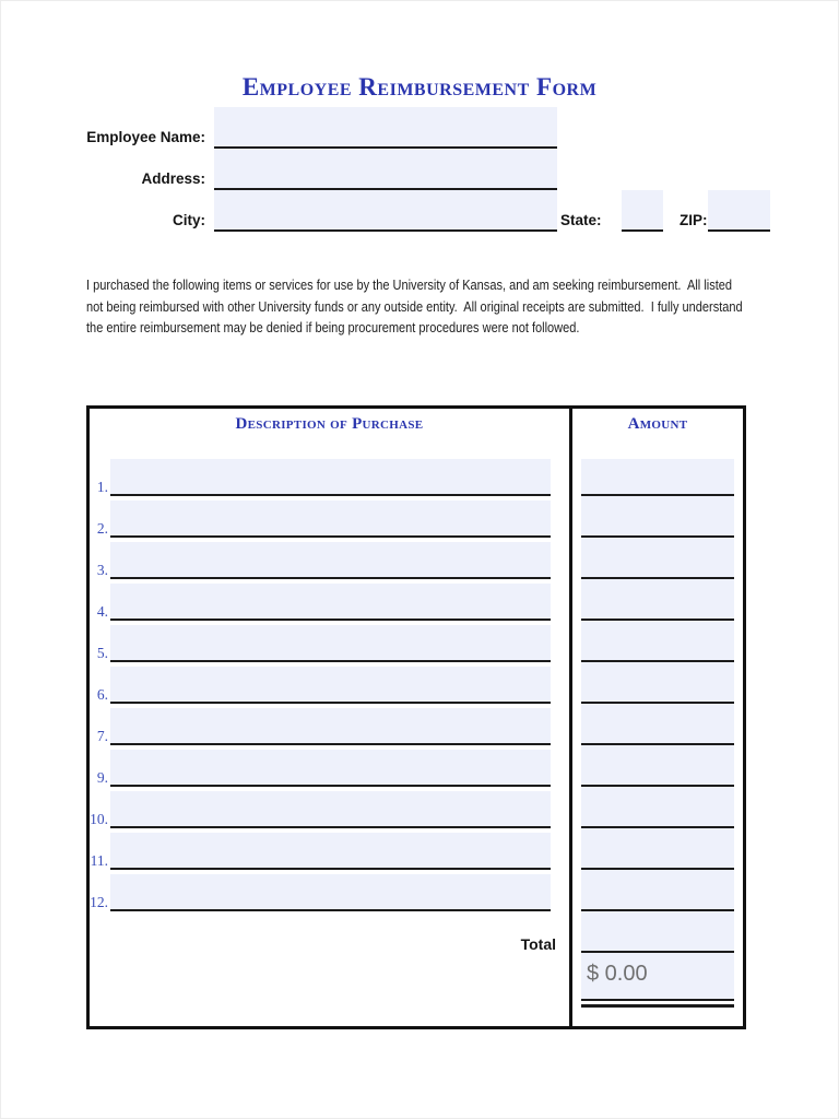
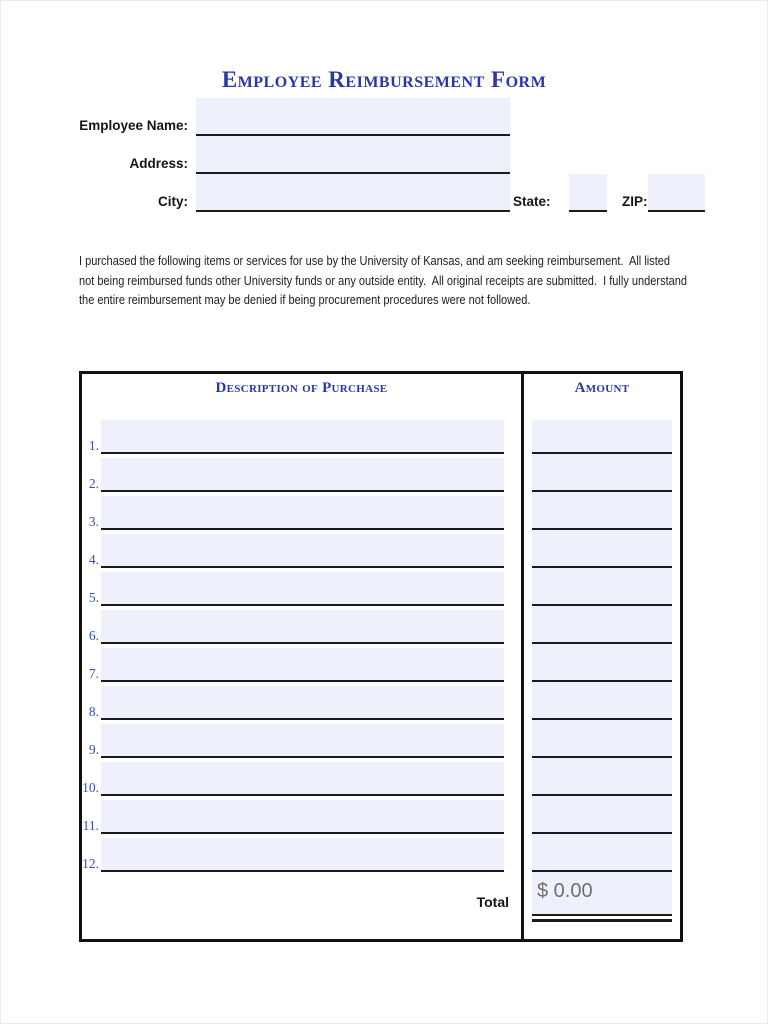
  Employee Reimbursement Form
  Employee Name:
  Address:
  City:
  State:
  ZIP:
  I purchased the following items or services for use by the University of Kansas, and am seeking reimbursement. All listed
- not being reimbursed with other University funds or any outside entity. All original receipts are submitted. I fully understand
+ not being reimbursed funds other University funds or any outside entity. All original receipts are submitted. I fully understand
  the entire reimbursement may be denied if being procurement procedures were not followed.
  Description of Purchase
  1.
  2.
  3.
  4.
  5.
  6.
  7.
+ 8.
  9.
  10.
  11.
  12.
  Total
  Amount
  $ 0.00
